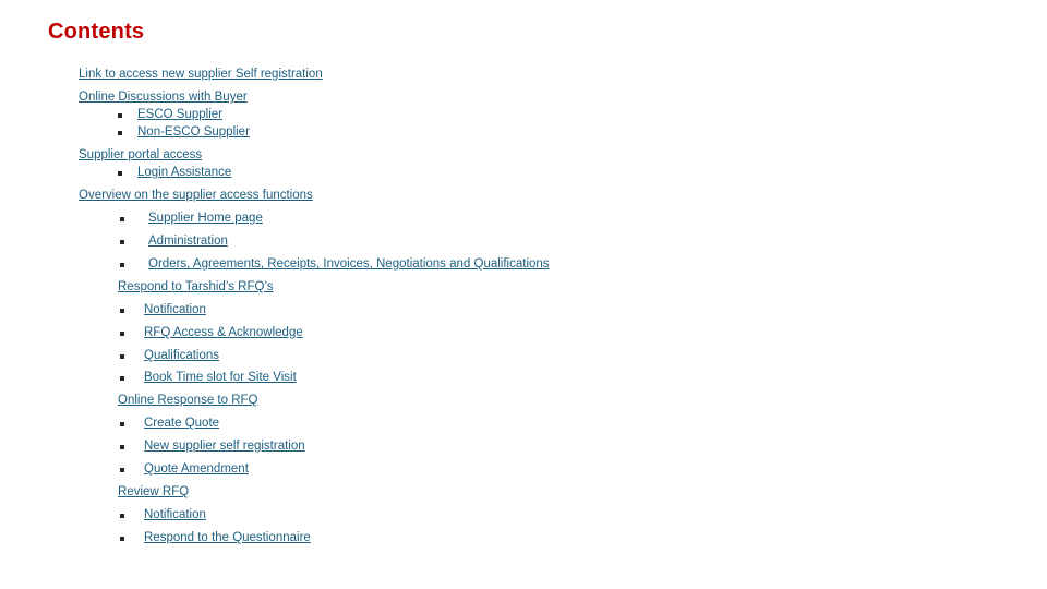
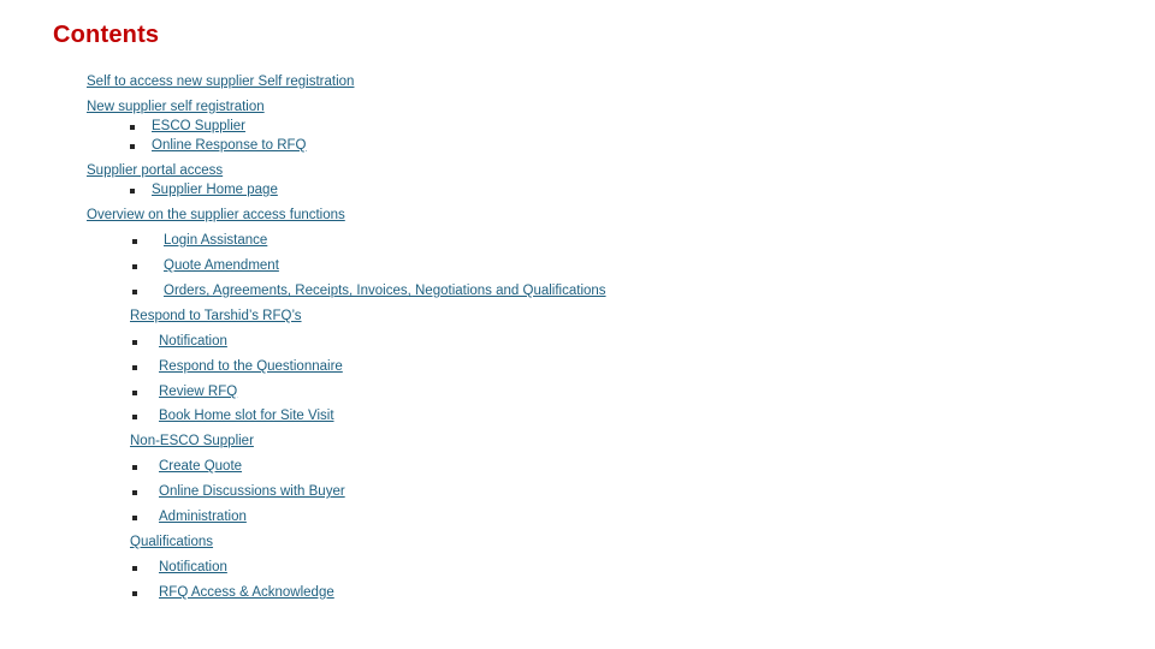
  Contents
- Link to access new supplier Self registration
+ Self to access new supplier Self registration
- Online Discussions with Buyer
+ New supplier self registration
  ESCO Supplier
- Non-ESCO Supplier
+ Online Response to RFQ
  Supplier portal access
- Login Assistance
+ Supplier Home page
  Overview on the supplier access functions
- Supplier Home page
+ Login Assistance
- Administration
+ Quote Amendment
  Orders, Agreements, Receipts, Invoices, Negotiations and Qualifications
  Respond to Tarshid’s RFQ’s
  Notification
- RFQ Access & Acknowledge
+ Respond to the Questionnaire
- Qualifications
+ Review RFQ
- Book Time slot for Site Visit
+ Book Home slot for Site Visit
- Online Response to RFQ
+ Non-ESCO Supplier
  Create Quote
- New supplier self registration
+ Online Discussions with Buyer
- Quote Amendment
+ Administration
- Review RFQ
+ Qualifications
  Notification
- Respond to the Questionnaire
+ RFQ Access & Acknowledge
